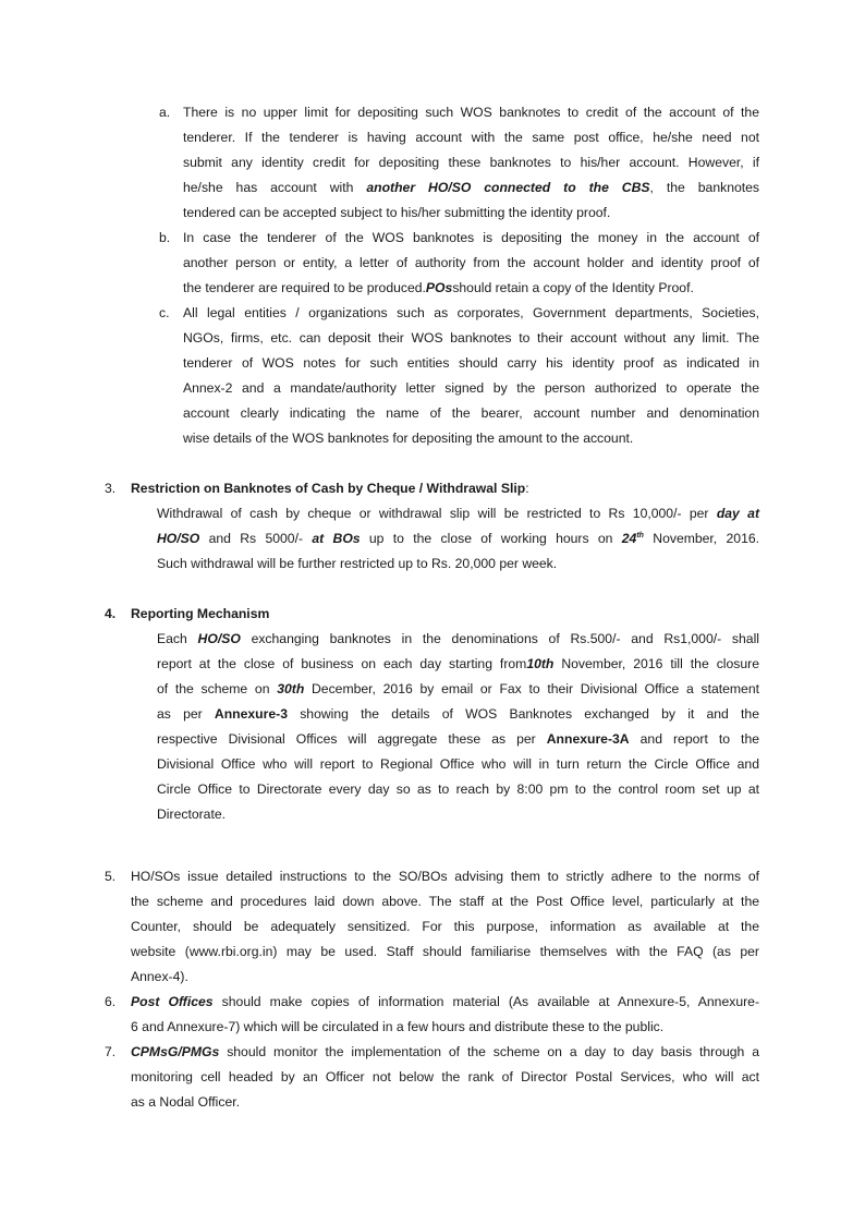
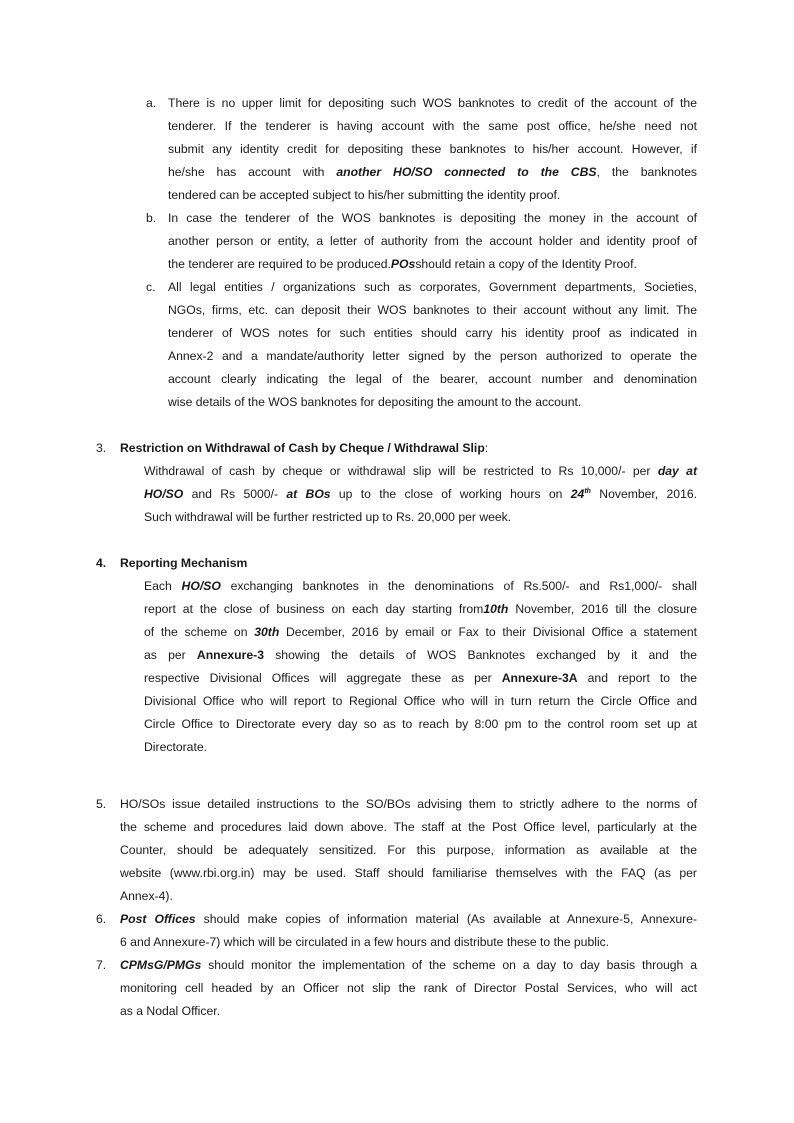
  a.
  There is no upper limit for depositing such WOS banknotes to credit of the account of the
  tenderer. If the tenderer is having account with the same post office, he/she need not
  submit any identity credit for depositing these banknotes to his/her account. However, if
  he/she has account with another HO/SO connected to the CBS, the banknotes
  tendered can be accepted subject to his/her submitting the identity proof.
  b.
  In case the tenderer of the WOS banknotes is depositing the money in the account of
  another person or entity, a letter of authority from the account holder and identity proof of
  the tenderer are required to be produced.POsshould retain a copy of the Identity Proof.
  c.
  All legal entities / organizations such as corporates, Government departments, Societies,
  NGOs, firms, etc. can deposit their WOS banknotes to their account without any limit. The
  tenderer of WOS notes for such entities should carry his identity proof as indicated in
  Annex-2 and a mandate/authority letter signed by the person authorized to operate the
- account clearly indicating the name of the bearer, account number and denomination
+ account clearly indicating the legal of the bearer, account number and denomination
  wise details of the WOS banknotes for depositing the amount to the account.
  3.
- Restriction on Banknotes of Cash by Cheque / Withdrawal Slip:
+ Restriction on Withdrawal of Cash by Cheque / Withdrawal Slip:
  Withdrawal of cash by cheque or withdrawal slip will be restricted to Rs 10,000/- per day at
  HO/SO and Rs 5000/- at BOs up to the close of working hours on 24 November, 2016.
  Such withdrawal will be further restricted up to Rs. 20,000 per week.
  4.
  Reporting Mechanism
  Each HO/SO exchanging banknotes in the denominations of Rs.500/- and Rs1,000/- shall
  report at the close of business on each day starting from10th November, 2016 till the closure
  of the scheme on 30th December, 2016 by email or Fax to their Divisional Office a statement
  as per Annexure-3 showing the details of WOS Banknotes exchanged by it and the
  respective Divisional Offices will aggregate these as per Annexure-3A and report to the
  Divisional Office who will report to Regional Office who will in turn return the Circle Office and
  Circle Office to Directorate every day so as to reach by 8:00 pm to the control room set up at
  Directorate.
  5.
  HO/SOs issue detailed instructions to the SO/BOs advising them to strictly adhere to the norms of
  the scheme and procedures laid down above. The staff at the Post Office level, particularly at the
  Counter, should be adequately sensitized. For this purpose, information as available at the
  website (www.rbi.org.in) may be used. Staff should familiarise themselves with the FAQ (as per
  Annex-4).
  6.
  Post Offices should make copies of information material (As available at Annexure-5, Annexure-
  6 and Annexure-7) which will be circulated in a few hours and distribute these to the public.
  7.
  CPMsG/PMGs should monitor the implementation of the scheme on a day to day basis through a
- monitoring cell headed by an Officer not below the rank of Director Postal Services, who will act
+ monitoring cell headed by an Officer not slip the rank of Director Postal Services, who will act
  as a Nodal Officer.
